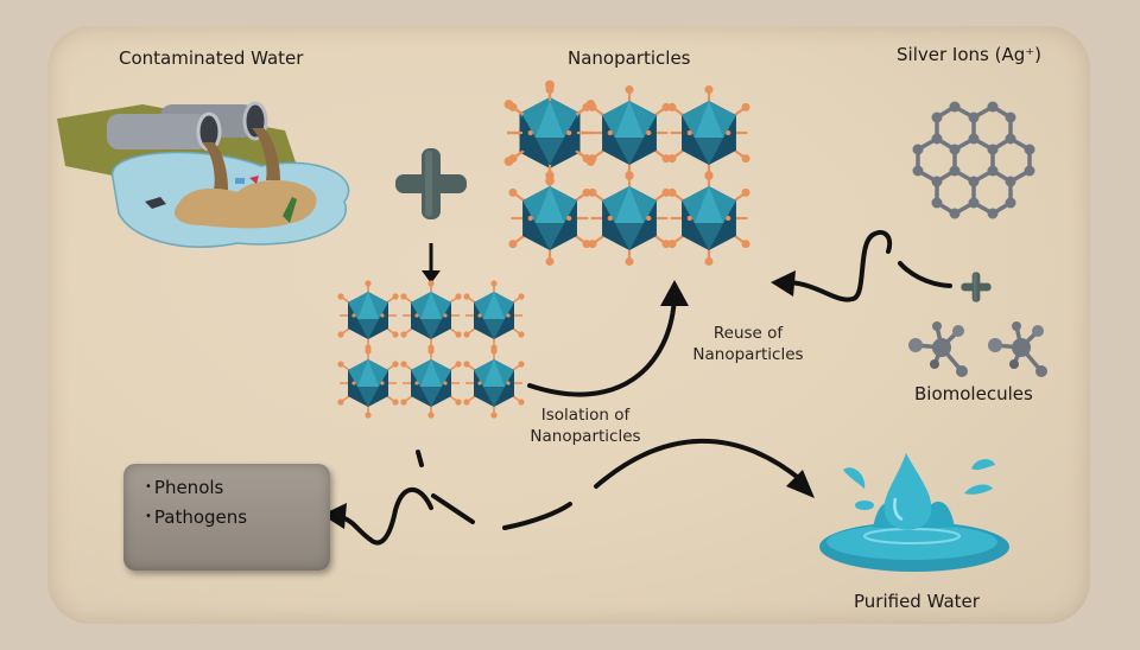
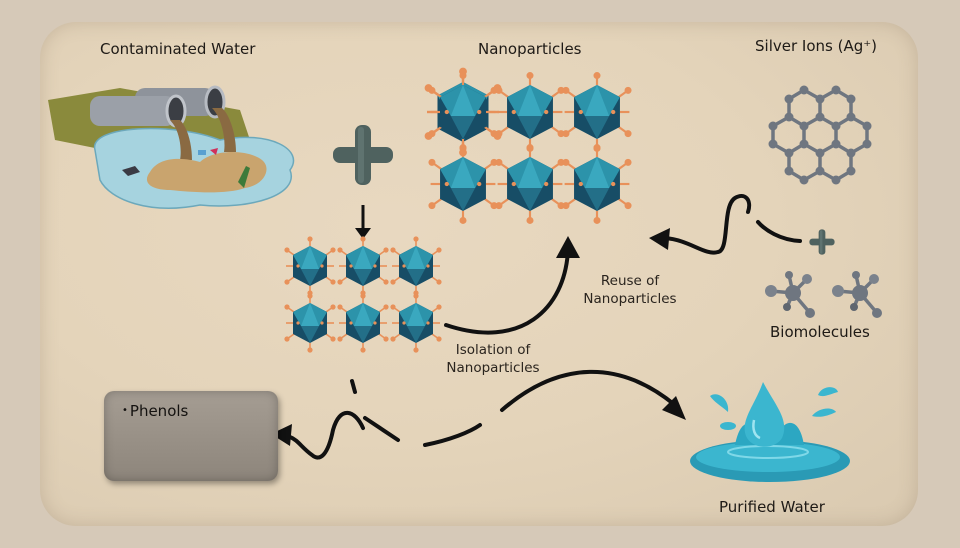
  Contaminated Water
  Nanoparticles
  Silver Ions (Ag⁺)
  Biomolecules
  Purified Water
  Reuse of
  Nanoparticles
  Isolation of
  Nanoparticles
  Phenols
- Pathogens
